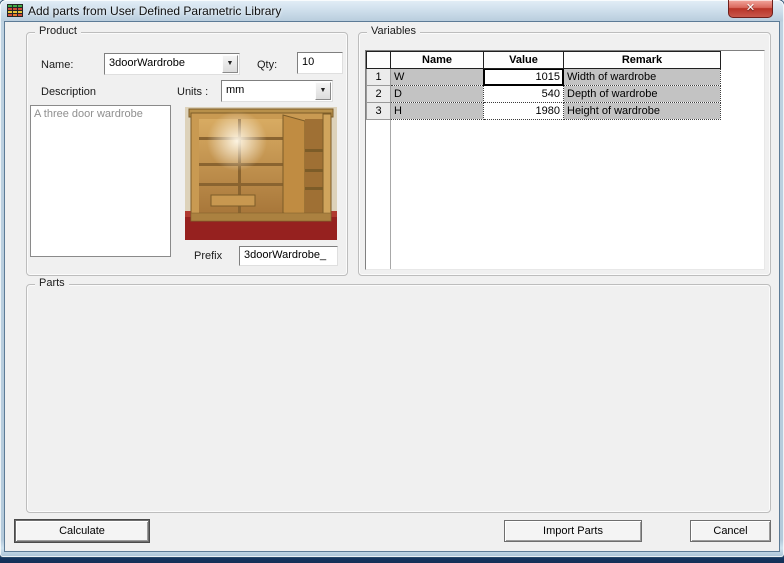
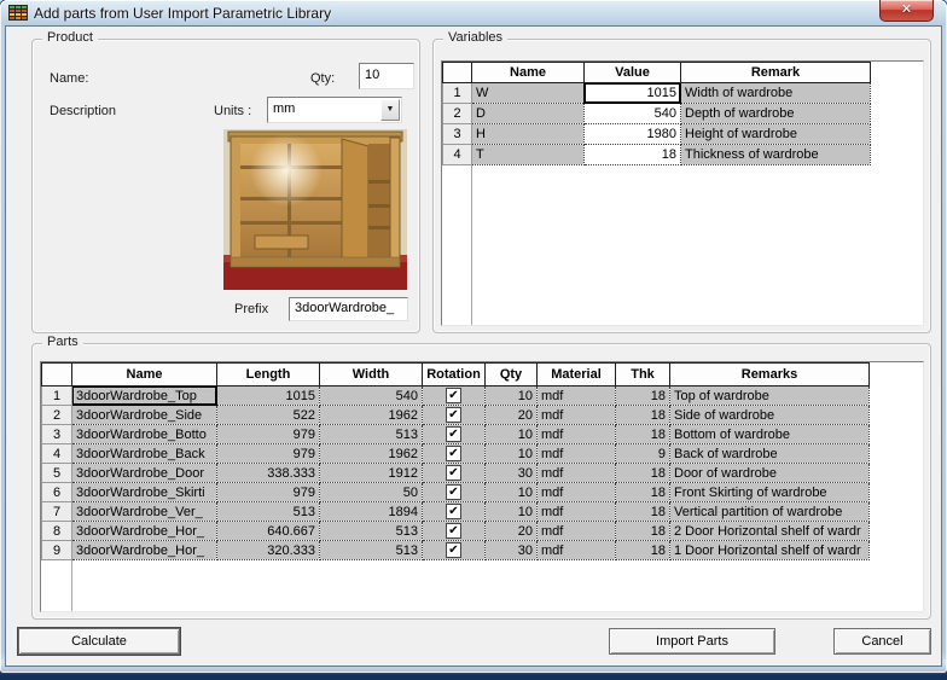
- Add parts from User Defined Parametric Library
+ Add parts from User Import Parametric Library
  ✕
  Product
  Name:
- 3doorWardrobe
  Qty:
  10
  Description
  Units :
  mm
- A three door wardrobe
  Prefix
  3doorWardrobe_
  Variables
  	Name	Value	Remark
  1	W	1015	Width of wardrobe
  2	D	540	Depth of wardrobe
  3	H	1980	Height of wardrobe
+ 4	T	18	Thickness of wardrobe
  Parts
+ 	Name	Length	Width	Rotation	Qty	Material	Thk	Remarks
+ 1	3doorWardrobe_Top	1015	540	✔	10	mdf	18	Top of wardrobe
+ 2	3doorWardrobe_Side	522	1962	✔	20	mdf	18	Side of wardrobe
+ 3	3doorWardrobe_Botto	979	513	✔	10	mdf	18	Bottom of wardrobe
+ 4	3doorWardrobe_Back	979	1962	✔	10	mdf	9	Back of wardrobe
+ 5	3doorWardrobe_Door	338.333	1912	✔	30	mdf	18	Door of wardrobe
+ 6	3doorWardrobe_Skirti	979	50	✔	10	mdf	18	Front Skirting of wardrobe
+ 7	3doorWardrobe_Ver_	513	1894	✔	10	mdf	18	Vertical partition of wardrobe
+ 8	3doorWardrobe_Hor_	640.667	513	✔	20	mdf	18	2 Door Horizontal shelf of wardr
+ 9	3doorWardrobe_Hor_	320.333	513	✔	30	mdf	18	1 Door Horizontal shelf of wardr
  Calculate
  Import Parts
  Cancel
